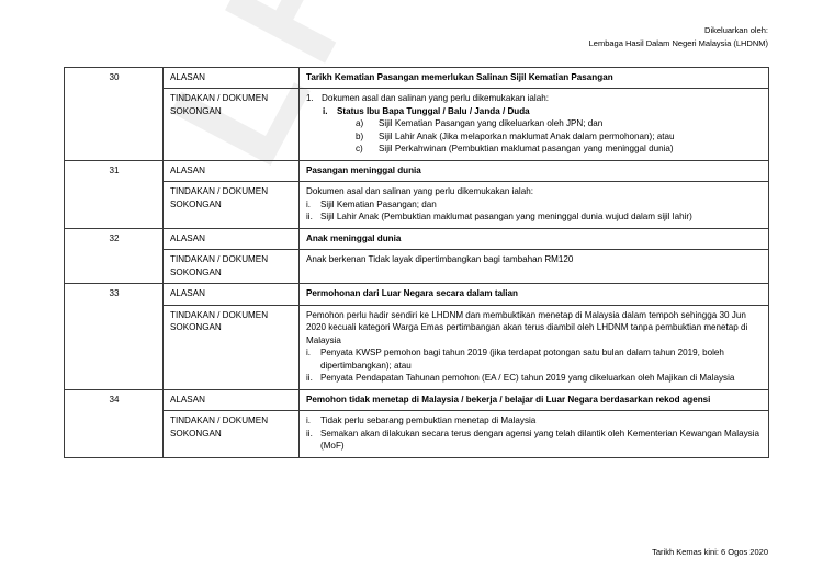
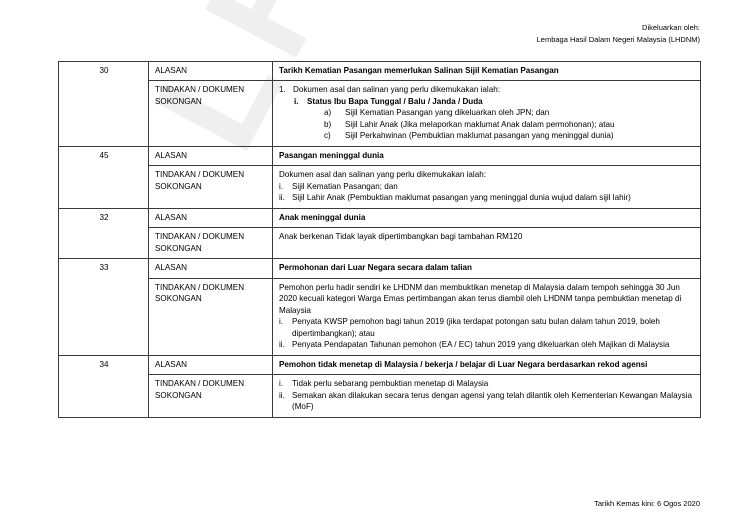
  Dikeluarkan oleh:
  Lembaga Hasil Dalam Negeri Malaysia (LHDNM)
  30	ALASAN	Tarikh Kematian Pasangan memerlukan Salinan Sijil Kematian Pasangan
  TINDAKAN / DOKUMEN SOKONGAN	1. Dokumen asal dan salinan yang perlu dikemukakan ialah: i. Status Ibu Bapa Tunggal / Balu / Janda / Duda a) Sijil Kematian Pasangan yang dikeluarkan oleh JPN; dan b) Sijil Lahir Anak (Jika melaporkan maklumat Anak dalam permohonan); atau c) Sijil Perkahwinan (Pembuktian maklumat pasangan yang meninggal dunia)
- 31	ALASAN	Pasangan meninggal dunia
+ 45	ALASAN	Pasangan meninggal dunia
  TINDAKAN / DOKUMEN SOKONGAN	Dokumen asal dan salinan yang perlu dikemukakan ialah: i. Sijil Kematian Pasangan; dan ii. Sijil Lahir Anak (Pembuktian maklumat pasangan yang meninggal dunia wujud dalam sijil lahir)
  32	ALASAN	Anak meninggal dunia
  TINDAKAN / DOKUMEN SOKONGAN	Anak berkenan Tidak layak dipertimbangkan bagi tambahan RM120
  33	ALASAN	Permohonan dari Luar Negara secara dalam talian
  TINDAKAN / DOKUMEN SOKONGAN	Pemohon perlu hadir sendiri ke LHDNM dan membuktikan menetap di Malaysia dalam tempoh sehingga 30 Jun 2020 kecuali kategori Warga Emas pertimbangan akan terus diambil oleh LHDNM tanpa pembuktian menetap di Malaysia i. Penyata KWSP pemohon bagi tahun 2019 (jika terdapat potongan satu bulan dalam tahun 2019, boleh dipertimbangkan); atau ii. Penyata Pendapatan Tahunan pemohon (EA / EC) tahun 2019 yang dikeluarkan oleh Majikan di Malaysia
  34	ALASAN	Pemohon tidak menetap di Malaysia / bekerja / belajar di Luar Negara berdasarkan rekod agensi
  TINDAKAN / DOKUMEN SOKONGAN	i. Tidak perlu sebarang pembuktian menetap di Malaysia ii. Semakan akan dilakukan secara terus dengan agensi yang telah dilantik oleh Kementerian Kewangan Malaysia (MoF)
  Tarikh Kemas kini: 6 Ogos 2020
